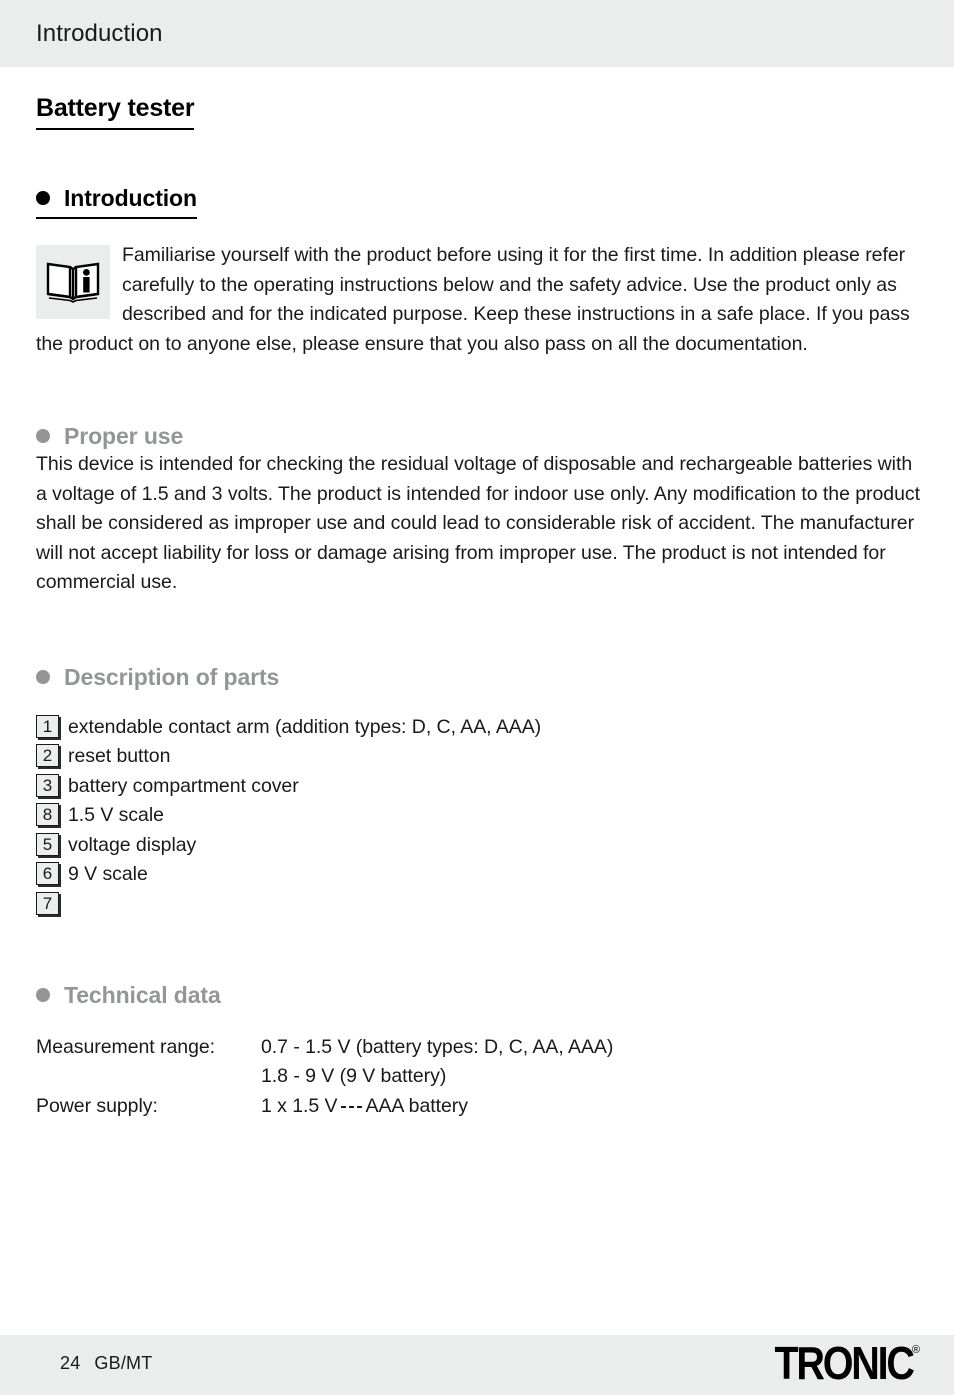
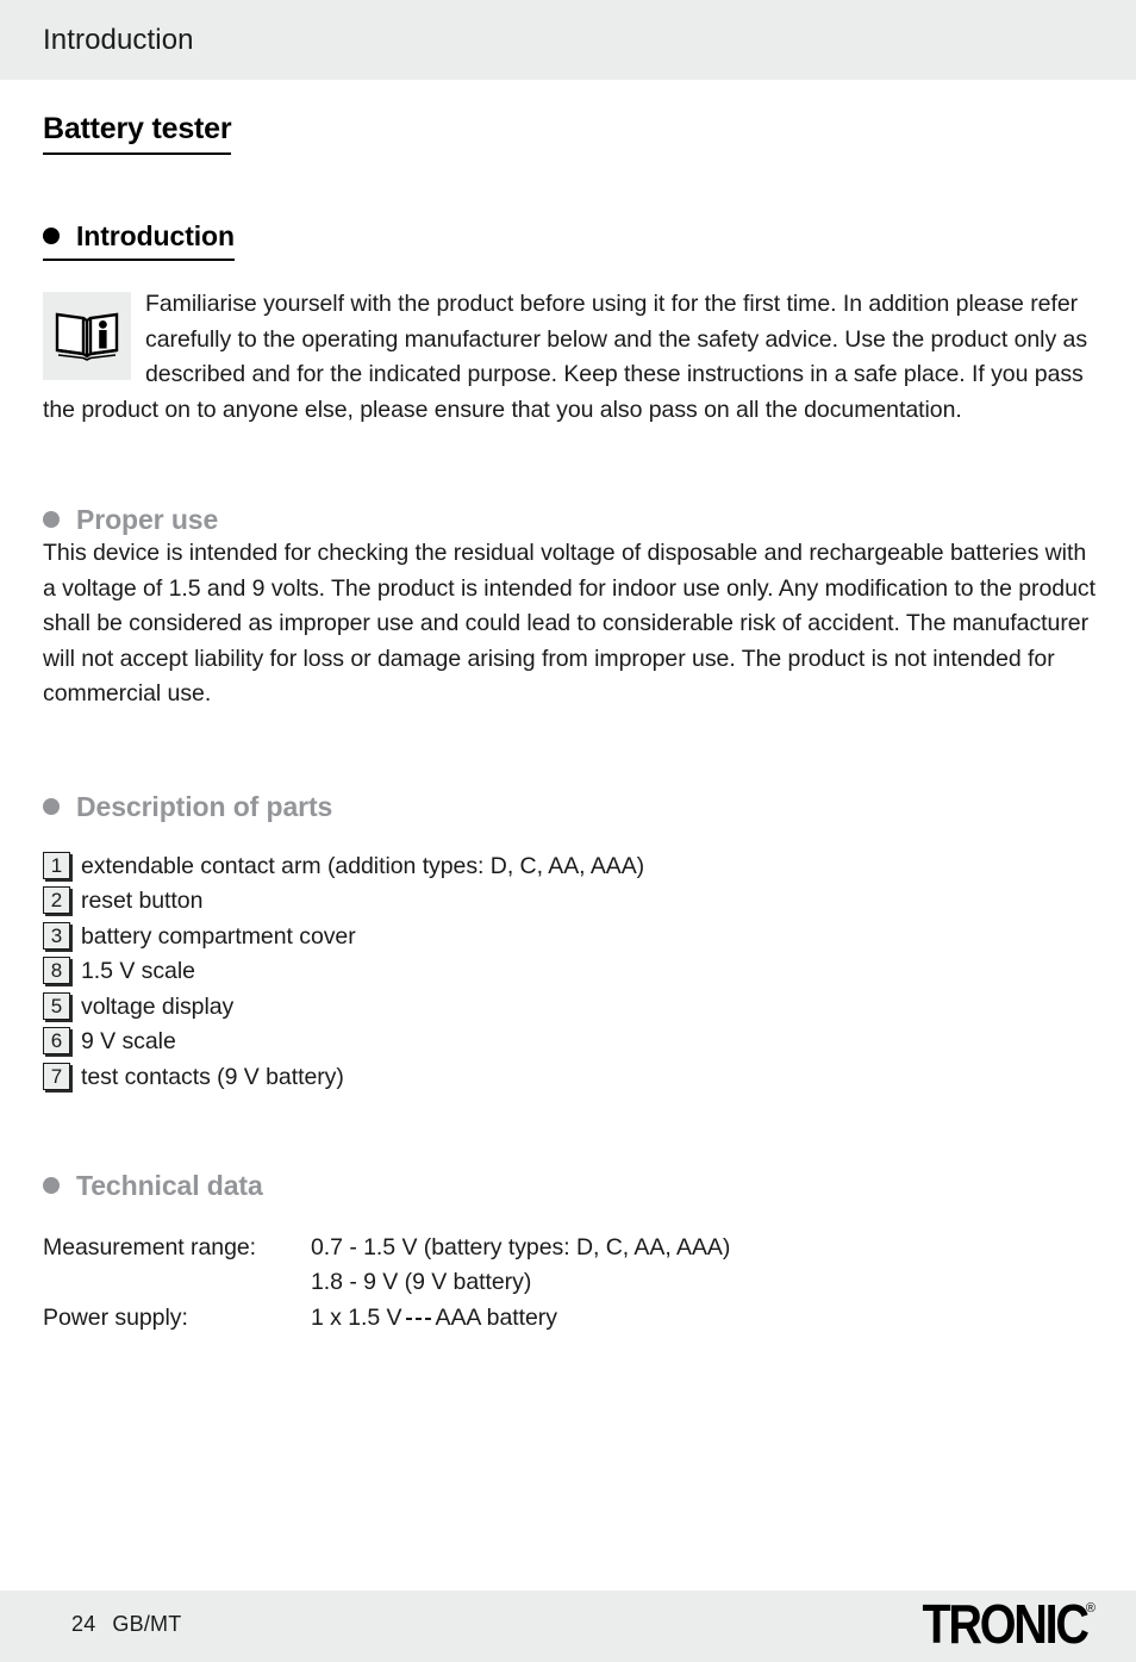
  Introduction
  Battery tester
  Introduction
- Familiarise yourself with the product before using it for the first time. In addition please refer carefully to the operating instructions below and the safety advice. Use the product only as described and for the indicated purpose. Keep these instructions in a safe place. If you pass the product on to anyone else, please ensure that you also pass on all the documentation.
+ Familiarise yourself with the product before using it for the first time. In addition please refer carefully to the operating manufacturer below and the safety advice. Use the product only as described and for the indicated purpose. Keep these instructions in a safe place. If you pass the product on to anyone else, please ensure that you also pass on all the documentation.
  Proper use
- This device is intended for checking the residual voltage of disposable and rechargeable batteries with a voltage of 1.5 and 3 volts. The product is intended for indoor use only. Any modification to the product shall be considered as improper use and could lead to considerable risk of accident. The manufacturer will not accept liability for loss or damage arising from improper use. The product is not intended for commercial use.
+ This device is intended for checking the residual voltage of disposable and rechargeable batteries with a voltage of 1.5 and 9 volts. The product is intended for indoor use only. Any modification to the product shall be considered as improper use and could lead to considerable risk of accident. The manufacturer will not accept liability for loss or damage arising from improper use. The product is not intended for commercial use.
  Description of parts
  1
  extendable contact arm (addition types: D, C, AA, AAA)
  2
  reset button
  3
  battery compartment cover
  8
  1.5 V scale
  5
  voltage display
  6
  9 V scale
  7
+ test contacts (9 V battery)
  Technical data
  Measurement range:	0.7 - 1.5 V (battery types: D, C, AA, AAA) 1.8 - 9 V (9 V battery)
  Power supply:	1 x 1.5 V AAA battery
  24 GB/MT
  TRONIC
  ®
